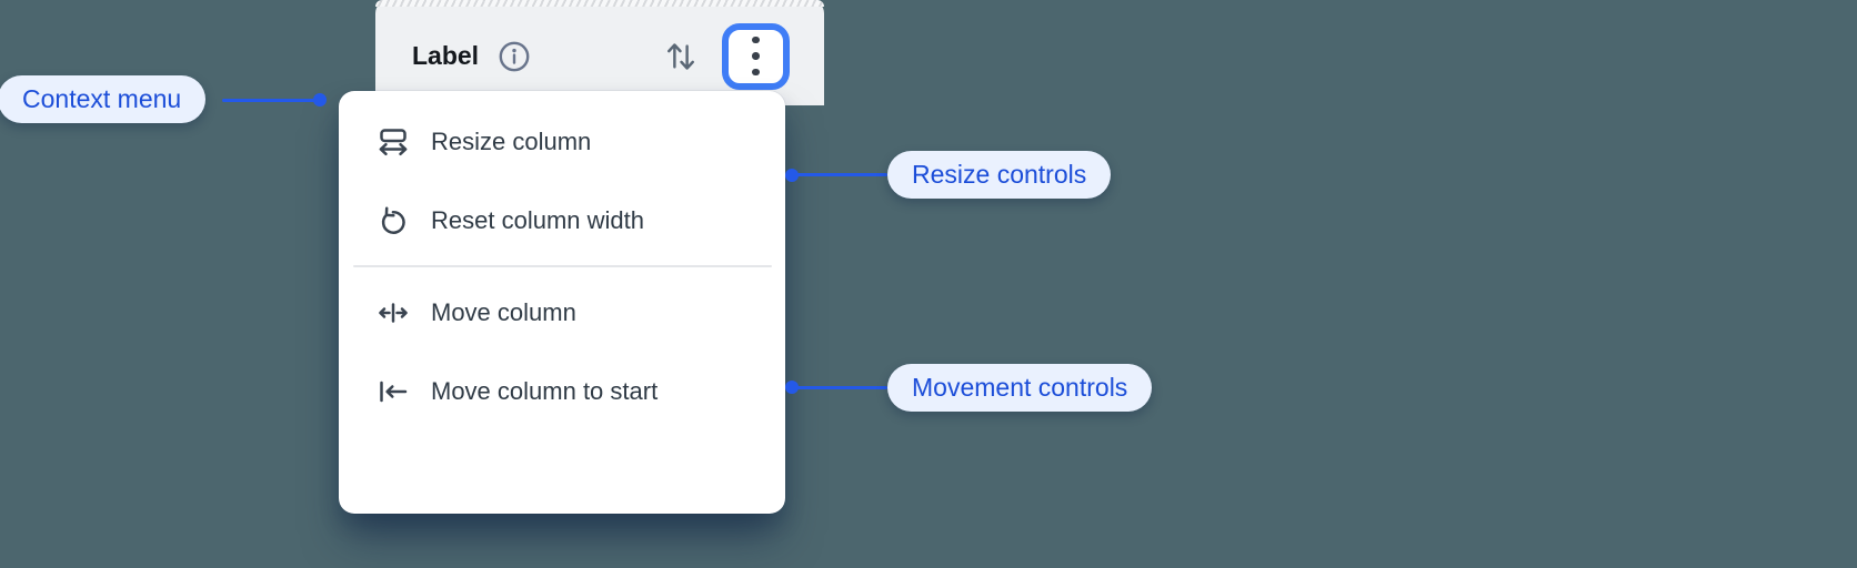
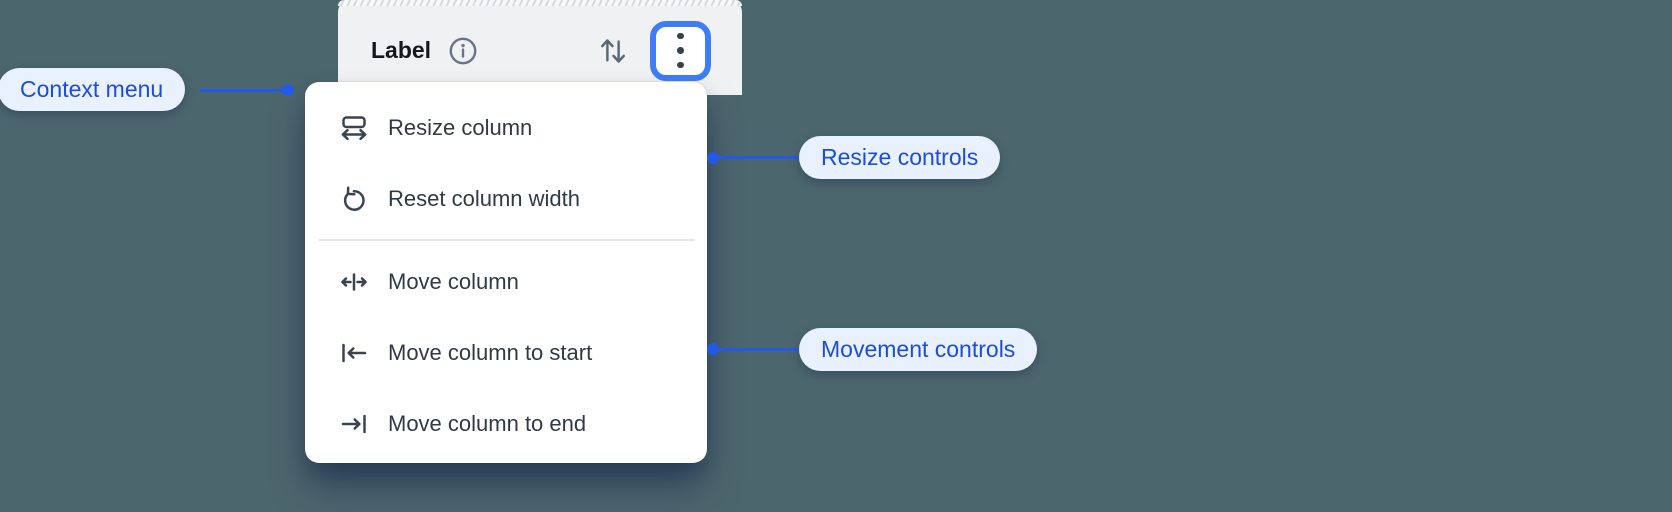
  Label
  Resize column
  Reset column width
  Move column
  Move column to start
+ Move column to end
  Context menu
  Resize controls
  Movement controls
